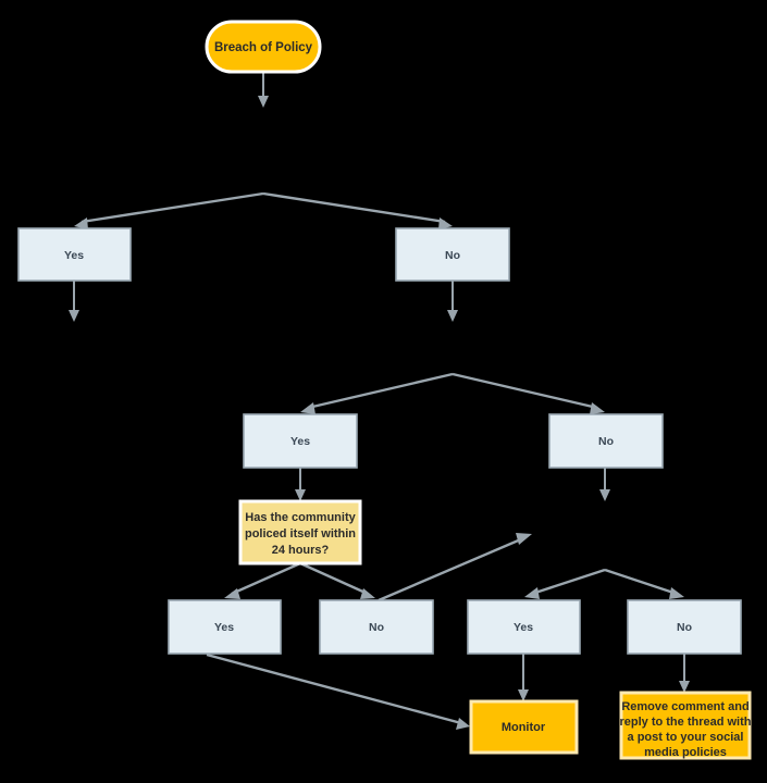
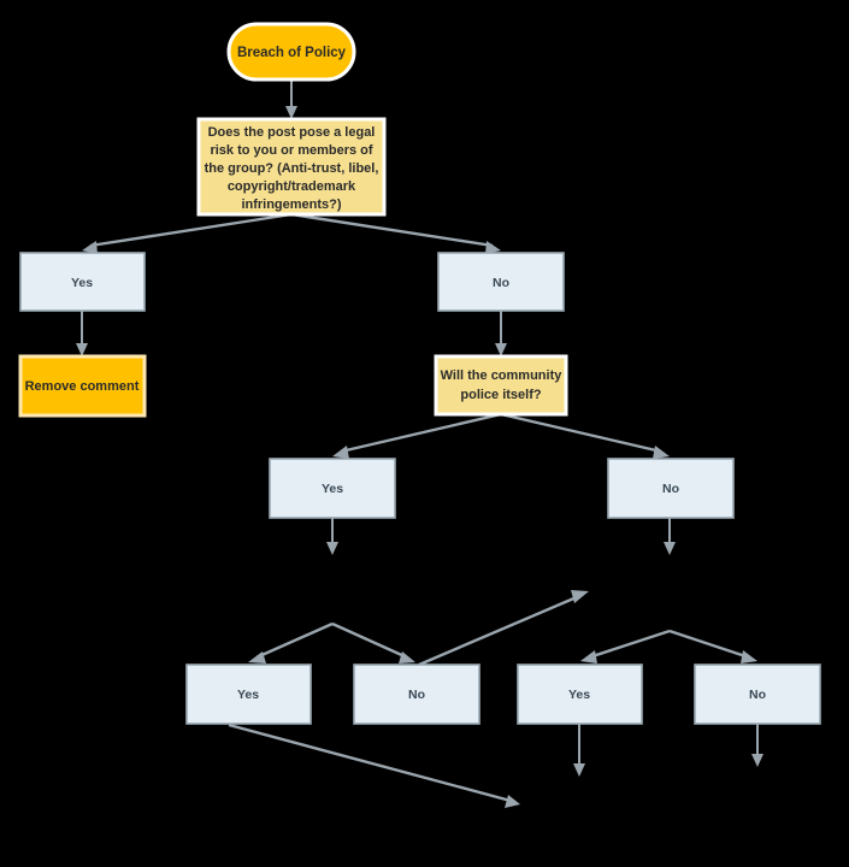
  Breach of Policy
+ Does the post pose a legal
+ risk to you or members of
+ the group? (Anti-trust, libel,
+ copyright/trademark
+ infringements?)
  Yes
  No
+ Remove comment
+ Will the community
+ police itself?
  Yes
  No
- Has the community
- policed itself within
- 24 hours?
  Yes
  No
  Yes
  No
- Monitor
- Remove comment and
- reply to the thread with
- a post to your social
- media policies
